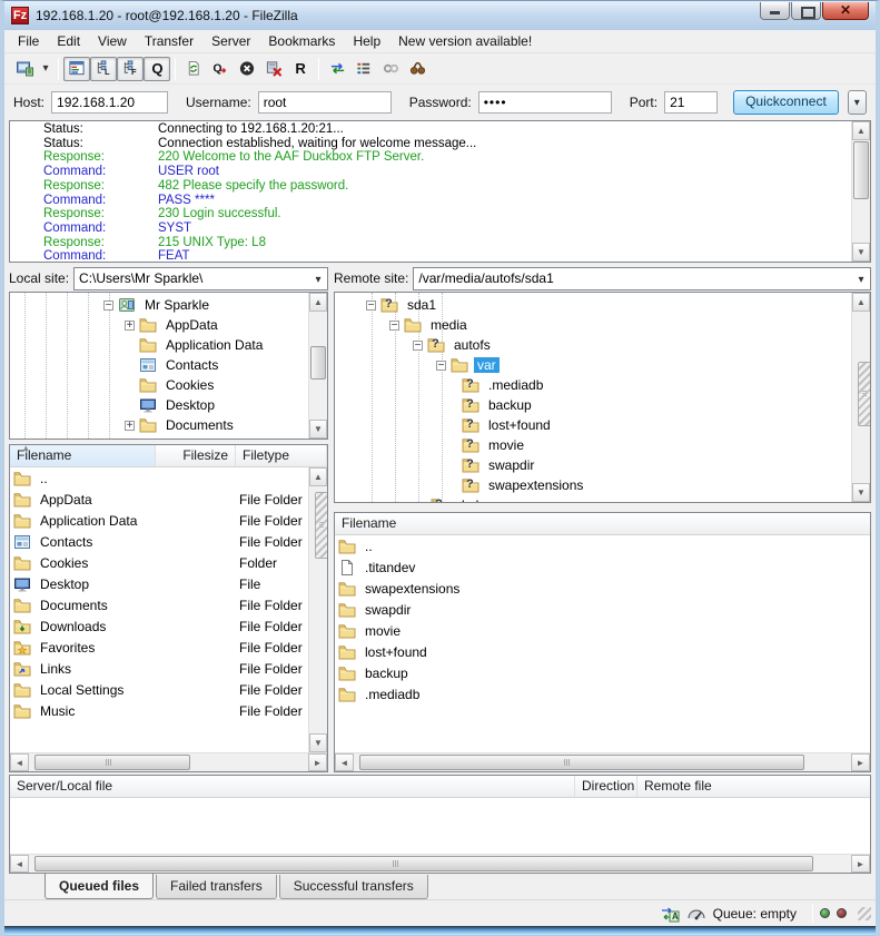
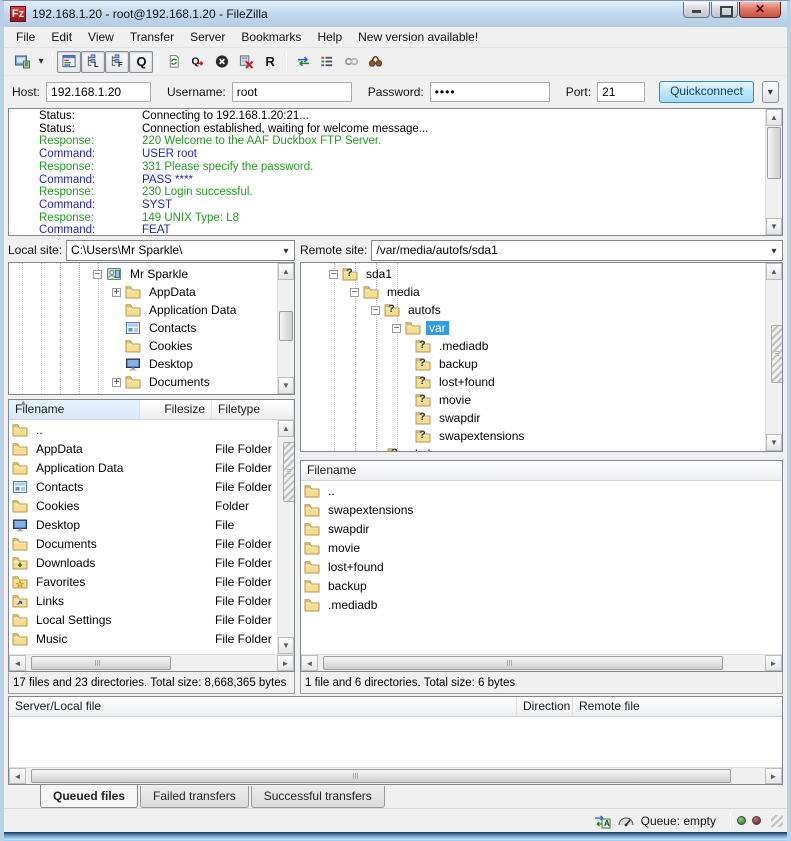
  Fz
  192.168.1.20 - root@192.168.1.20 - FileZilla
  File
  Edit
  View
  Transfer
  Server
  Bookmarks
  Help
  New version available!
  L
  F
  Q
  Q
  R
  Host:
  192.168.1.20
  Username:
  root
  Password:
  ••••
  Port:
  21
  Quickconnect
  Status:
  Connecting to 192.168.1.20:21...
  Status:
  Connection established, waiting for welcome message...
  Response:
  220 Welcome to the AAF Duckbox FTP Server.
  Command:
  USER root
  Response:
- 482 Please specify the password.
+ 331 Please specify the password.
  Command:
  PASS ****
  Response:
  230 Login successful.
  Command:
  SYST
  Response:
- 215 UNIX Type: L8
+ 149 UNIX Type: L8
  Command:
  FEAT
  Local site:
  C:\Users\Mr Sparkle\
  Mr Sparkle
  AppData
  Application Data
  Contacts
  Cookies
  Desktop
  Documents
  Filename
  Filesize
  Filetype
  ..
  AppData
  File Folder
  Application Data
  File Folder
  Contacts
  File Folder
  Cookies
  Folder
  Desktop
  File
  Documents
  File Folder
  Downloads
  File Folder
  Favorites
  File Folder
  Links
  File Folder
  Local Settings
  File Folder
  Music
  File Folder
+ 17 files and 23 directories. Total size: 8,668,365 bytes
  Remote site:
  /var/media/autofs/sda1
  ?
  sda1
  media
  ?
  autofs
  var
  ?
  .mediadb
  ?
  backup
  ?
  lost+found
  ?
  movie
  ?
  swapdir
  ?
  swapextensions
  Filename
  ..
- .titandev
  swapextensions
  swapdir
  movie
  lost+found
  backup
  .mediadb
+ 1 file and 6 directories. Total size: 6 bytes
  Server/Local file
  Direction
  Remote file
  Queued files
  Failed transfers
  Successful transfers
  A
  Queue: empty
